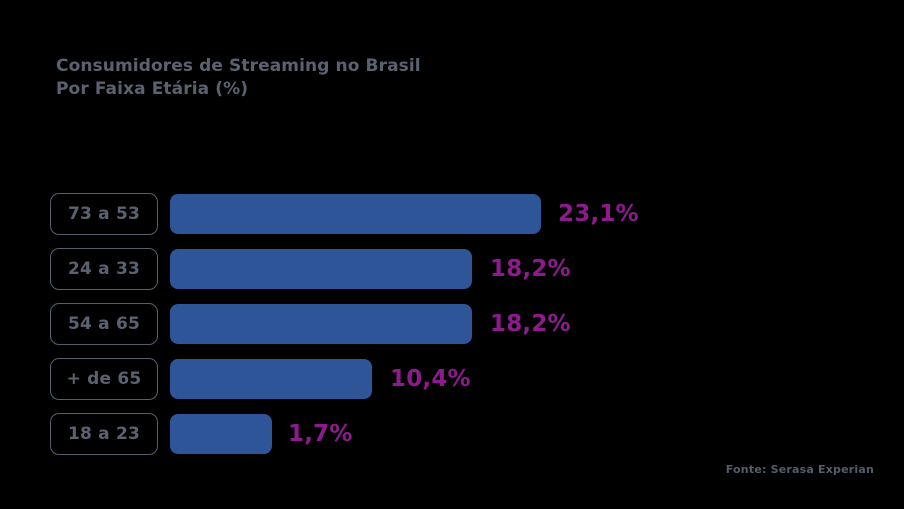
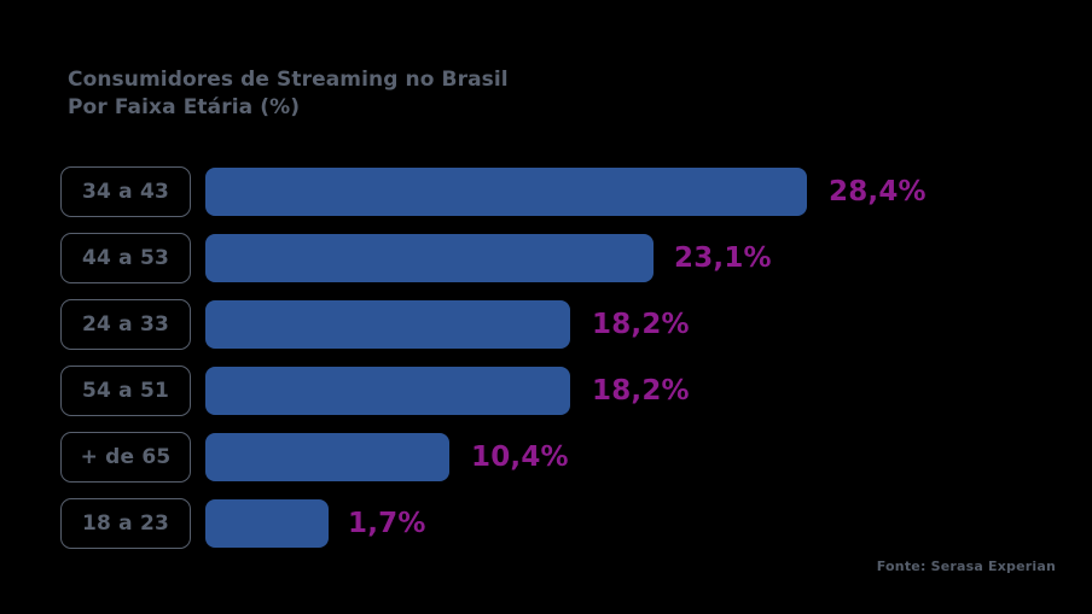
  Consumidores de Streaming no Brasil
  Por Faixa Etária (%)
+ 34 a 43
+ 28,4%
- 73 a 53
+ 44 a 53
  23,1%
  24 a 33
  18,2%
- 54 a 65
+ 54 a 51
  18,2%
  + de 65
  10,4%
  18 a 23
  1,7%
  Fonte: Serasa Experian
